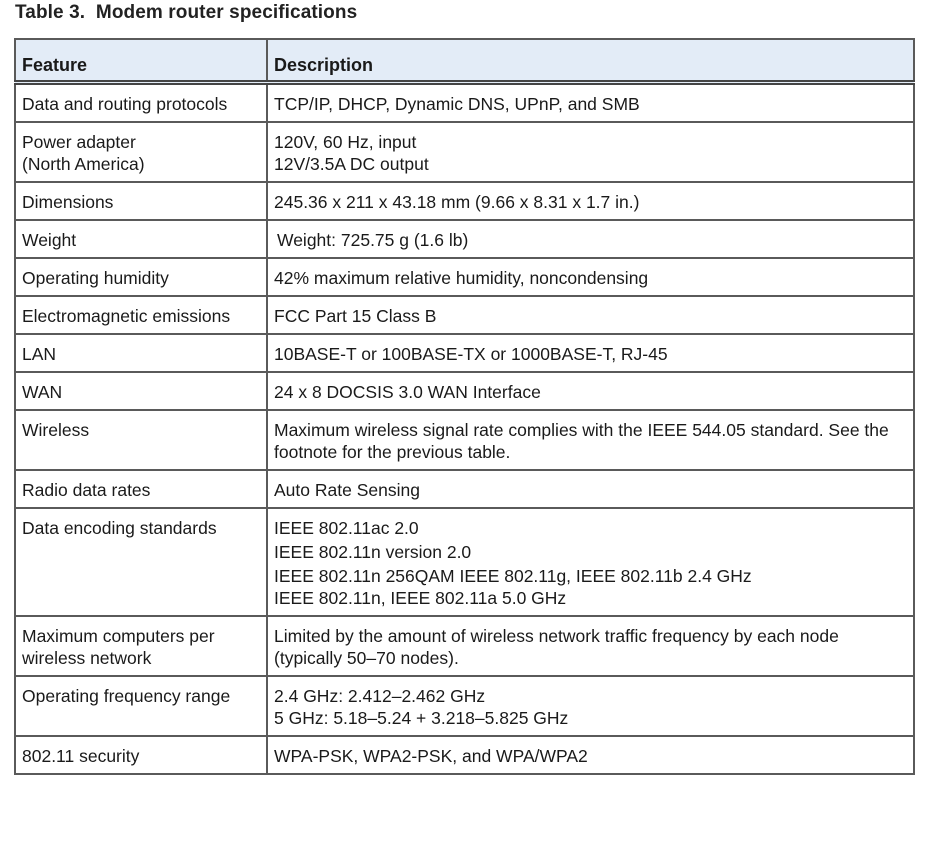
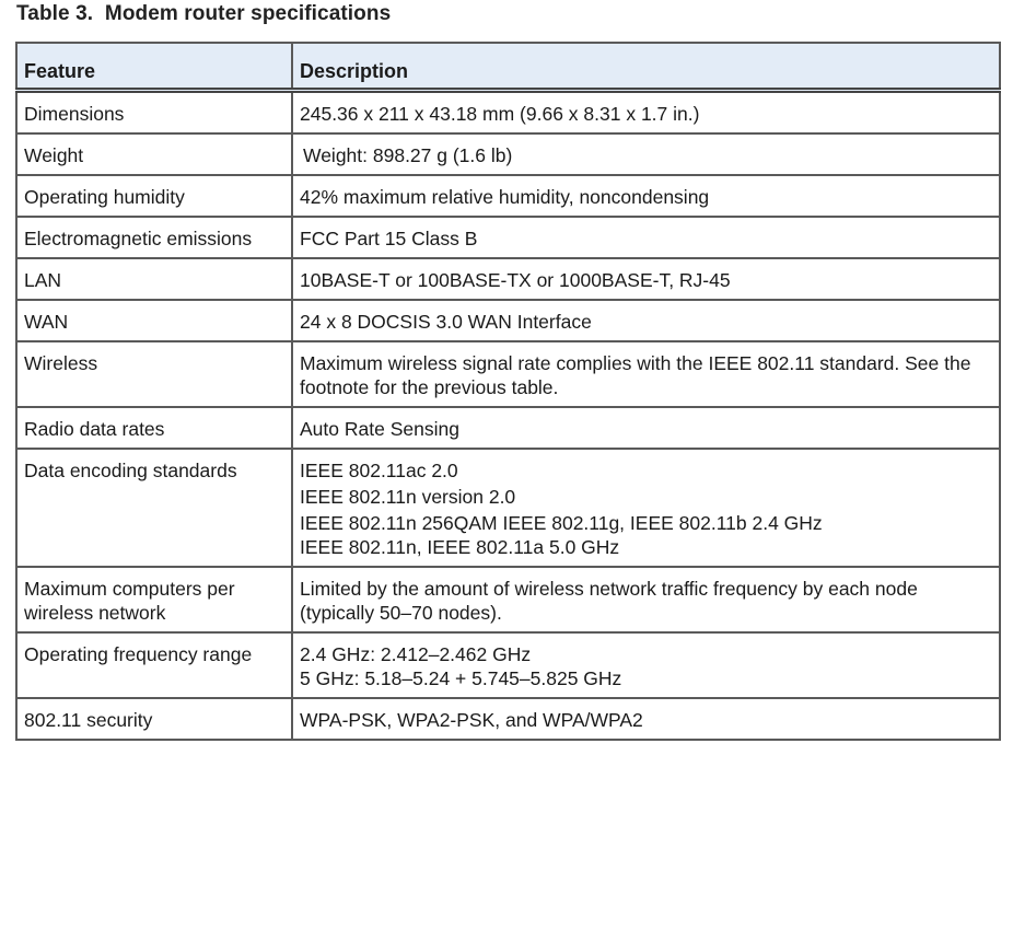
  Table 3. Modem router specifications
  Feature	Description
- Data and routing protocols	TCP/IP, DHCP, Dynamic DNS, UPnP, and SMB
- Power adapter (North America)	120V, 60 Hz, input 12V/3.5A DC output
  Dimensions	245.36 x 211 x 43.18 mm (9.66 x 8.31 x 1.7 in.)
- Weight	Weight: 725.75 g (1.6 lb)
+ Weight	Weight: 898.27 g (1.6 lb)
  Operating humidity	42% maximum relative humidity, noncondensing
  Electromagnetic emissions	FCC Part 15 Class B
  LAN	10BASE-T or 100BASE-TX or 1000BASE-T, RJ-45
  WAN	24 x 8 DOCSIS 3.0 WAN Interface
- Wireless	Maximum wireless signal rate complies with the IEEE 544.05 standard. See the footnote for the previous table.
+ Wireless	Maximum wireless signal rate complies with the IEEE 802.11 standard. See the footnote for the previous table.
  Radio data rates	Auto Rate Sensing
  Data encoding standards	IEEE 802.11ac 2.0 IEEE 802.11n version 2.0 IEEE 802.11n 256QAM IEEE 802.11g, IEEE 802.11b 2.4 GHz IEEE 802.11n, IEEE 802.11a 5.0 GHz
  Maximum computers per wireless network	Limited by the amount of wireless network traffic frequency by each node (typically 50–70 nodes).
- Operating frequency range	2.4 GHz: 2.412–2.462 GHz 5 GHz: 5.18–5.24 + 3.218–5.825 GHz
+ Operating frequency range	2.4 GHz: 2.412–2.462 GHz 5 GHz: 5.18–5.24 + 5.745–5.825 GHz
  802.11 security	WPA-PSK, WPA2-PSK, and WPA/WPA2
